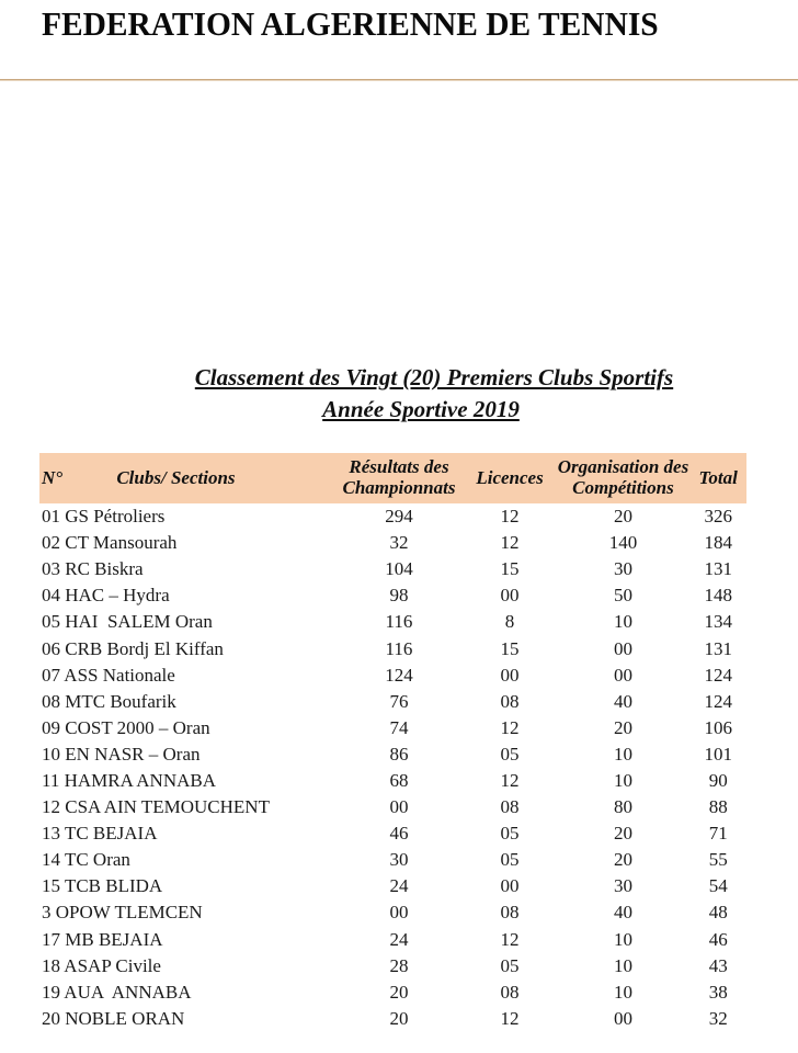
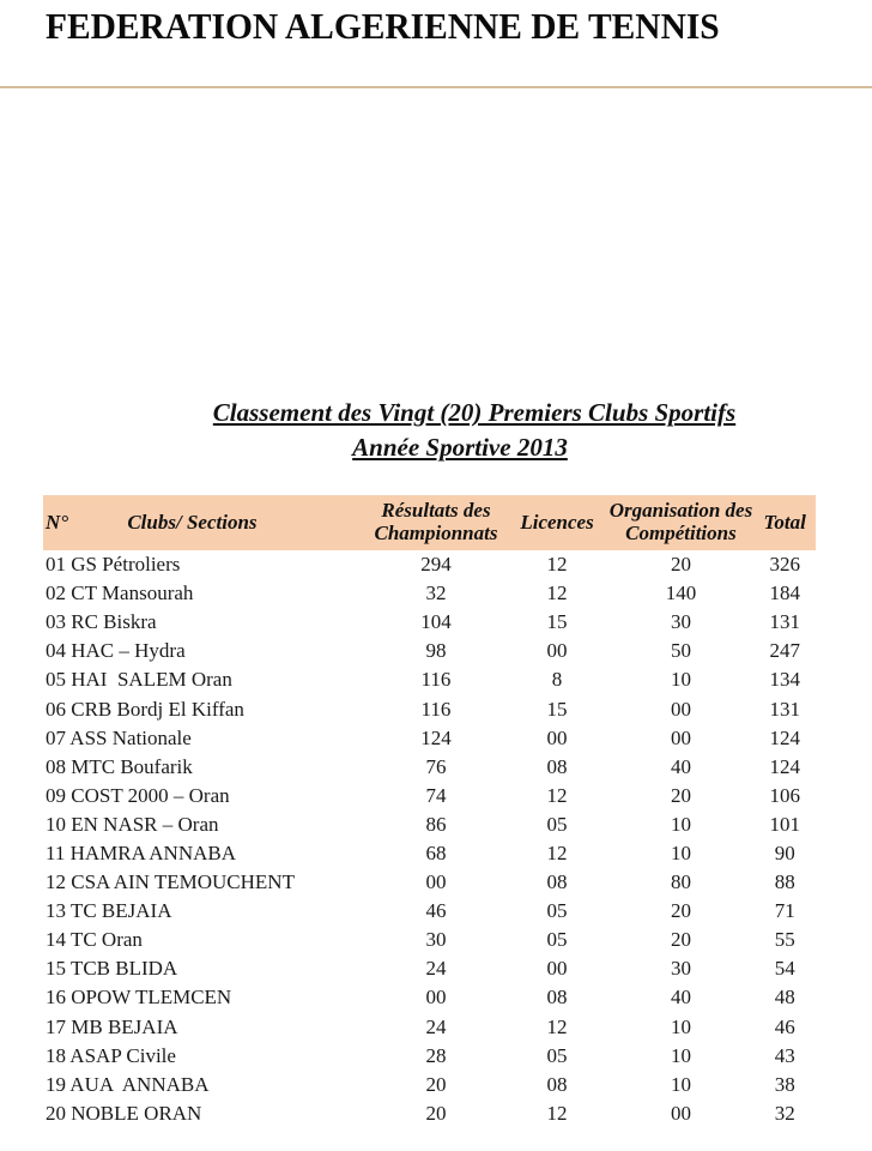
  FEDERATION ALGERIENNE DE TENNIS
  Classement des Vingt (20) Premiers Clubs Sportifs
- Année Sportive 2019
+ Année Sportive 2013
  N°	Clubs/ Sections	Résultats des Championnats	Licences	Organisation des Compétitions	Total
  01 GS Pétroliers	294	12	20	326
  02 CT Mansourah	32	12	140	184
  03 RC Biskra	104	15	30	131
- 04 HAC – Hydra	98	00	50	148
+ 04 HAC – Hydra	98	00	50	247
  05 HAI SALEM Oran	116	8	10	134
  06 CRB Bordj El Kiffan	116	15	00	131
  07 ASS Nationale	124	00	00	124
  08 MTC Boufarik	76	08	40	124
  09 COST 2000 – Oran	74	12	20	106
  10 EN NASR – Oran	86	05	10	101
  11 HAMRA ANNABA	68	12	10	90
  12 CSA AIN TEMOUCHENT	00	08	80	88
  13 TC BEJAIA	46	05	20	71
  14 TC Oran	30	05	20	55
  15 TCB BLIDA	24	00	30	54
- 3 OPOW TLEMCEN	00	08	40	48
+ 16 OPOW TLEMCEN	00	08	40	48
  17 MB BEJAIA	24	12	10	46
  18 ASAP Civile	28	05	10	43
  19 AUA ANNABA	20	08	10	38
  20 NOBLE ORAN	20	12	00	32
